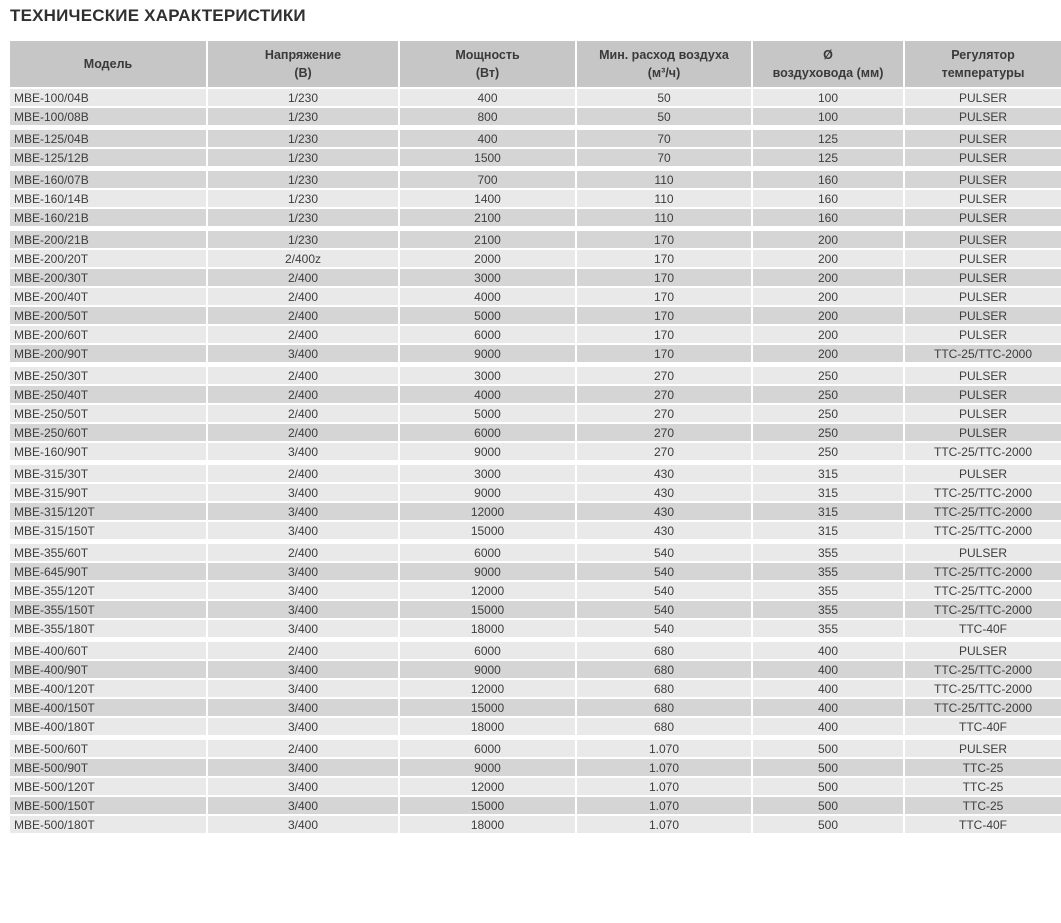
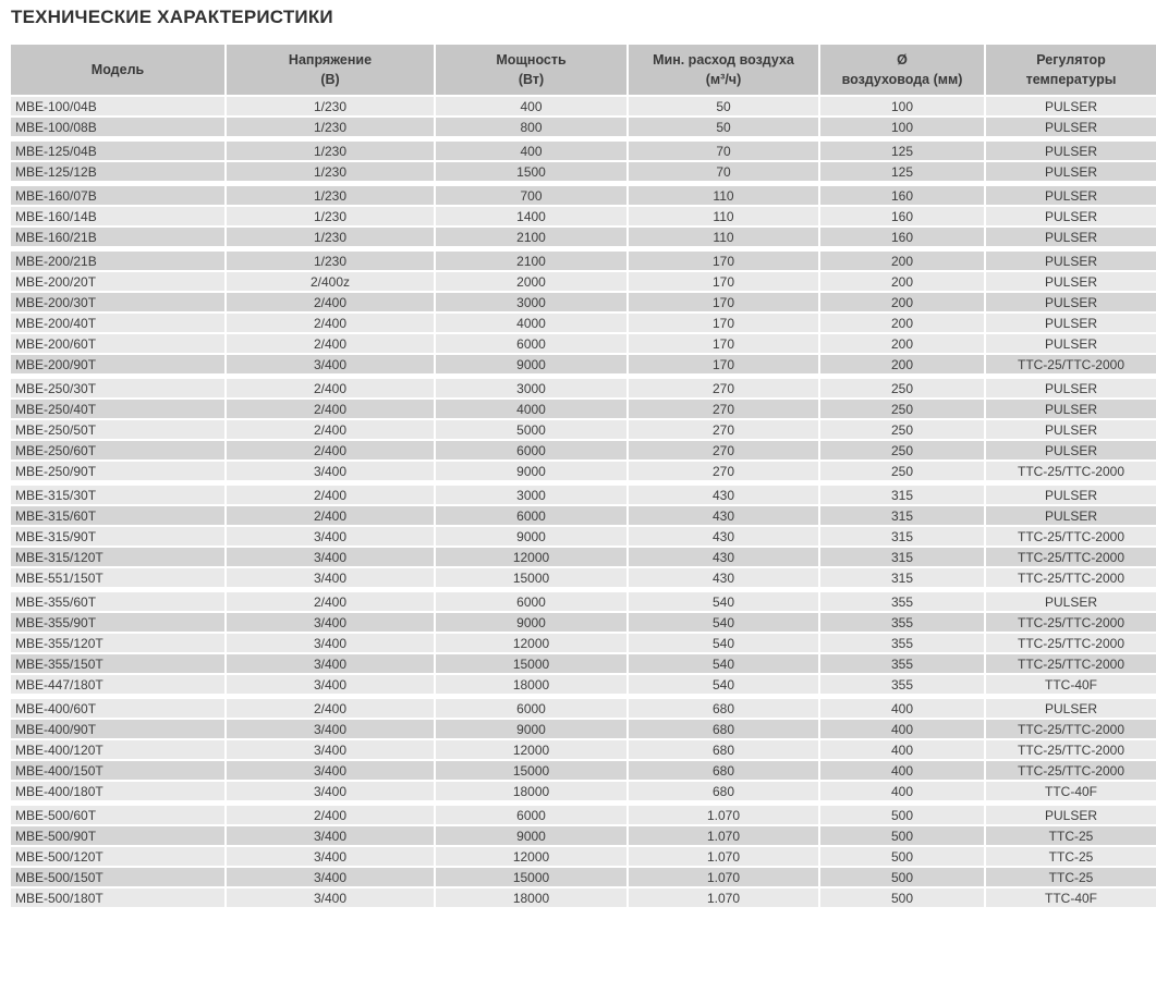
  ТЕХНИЧЕСКИЕ ХАРАКТЕРИСТИКИ
  Модель	Напряжение (В)	Мощность (Вт)	Мин. расход воздуха (м³/ч)	Ø воздуховода (мм)	Регулятор температуры
  MBE-100/04B	1/230	400	50	100	PULSER
  MBE-100/08B	1/230	800	50	100	PULSER
  MBE-125/04B	1/230	400	70	125	PULSER
  MBE-125/12B	1/230	1500	70	125	PULSER
  MBE-160/07B	1/230	700	110	160	PULSER
  MBE-160/14B	1/230	1400	110	160	PULSER
  MBE-160/21B	1/230	2100	110	160	PULSER
  MBE-200/21B	1/230	2100	170	200	PULSER
  MBE-200/20T	2/400z	2000	170	200	PULSER
  MBE-200/30T	2/400	3000	170	200	PULSER
  MBE-200/40T	2/400	4000	170	200	PULSER
- MBE-200/50T	2/400	5000	170	200	PULSER
  MBE-200/60T	2/400	6000	170	200	PULSER
  MBE-200/90T	3/400	9000	170	200	TTC-25/TTC-2000
  MBE-250/30T	2/400	3000	270	250	PULSER
  MBE-250/40T	2/400	4000	270	250	PULSER
  MBE-250/50T	2/400	5000	270	250	PULSER
  MBE-250/60T	2/400	6000	270	250	PULSER
- MBE-160/90T	3/400	9000	270	250	TTC-25/TTC-2000
+ MBE-250/90T	3/400	9000	270	250	TTC-25/TTC-2000
  MBE-315/30T	2/400	3000	430	315	PULSER
+ MBE-315/60T	2/400	6000	430	315	PULSER
  MBE-315/90T	3/400	9000	430	315	TTC-25/TTC-2000
  MBE-315/120T	3/400	12000	430	315	TTC-25/TTC-2000
- MBE-315/150T	3/400	15000	430	315	TTC-25/TTC-2000
+ MBE-551/150T	3/400	15000	430	315	TTC-25/TTC-2000
  MBE-355/60T	2/400	6000	540	355	PULSER
- MBE-645/90T	3/400	9000	540	355	TTC-25/TTC-2000
+ MBE-355/90T	3/400	9000	540	355	TTC-25/TTC-2000
  MBE-355/120T	3/400	12000	540	355	TTC-25/TTC-2000
  MBE-355/150T	3/400	15000	540	355	TTC-25/TTC-2000
- MBE-355/180T	3/400	18000	540	355	TTC-40F
+ MBE-447/180T	3/400	18000	540	355	TTC-40F
  MBE-400/60T	2/400	6000	680	400	PULSER
  MBE-400/90T	3/400	9000	680	400	TTC-25/TTC-2000
  MBE-400/120T	3/400	12000	680	400	TTC-25/TTC-2000
  MBE-400/150T	3/400	15000	680	400	TTC-25/TTC-2000
  MBE-400/180T	3/400	18000	680	400	TTC-40F
  MBE-500/60T	2/400	6000	1.070	500	PULSER
  MBE-500/90T	3/400	9000	1.070	500	TTC-25
  MBE-500/120T	3/400	12000	1.070	500	TTC-25
  MBE-500/150T	3/400	15000	1.070	500	TTC-25
  MBE-500/180T	3/400	18000	1.070	500	TTC-40F
